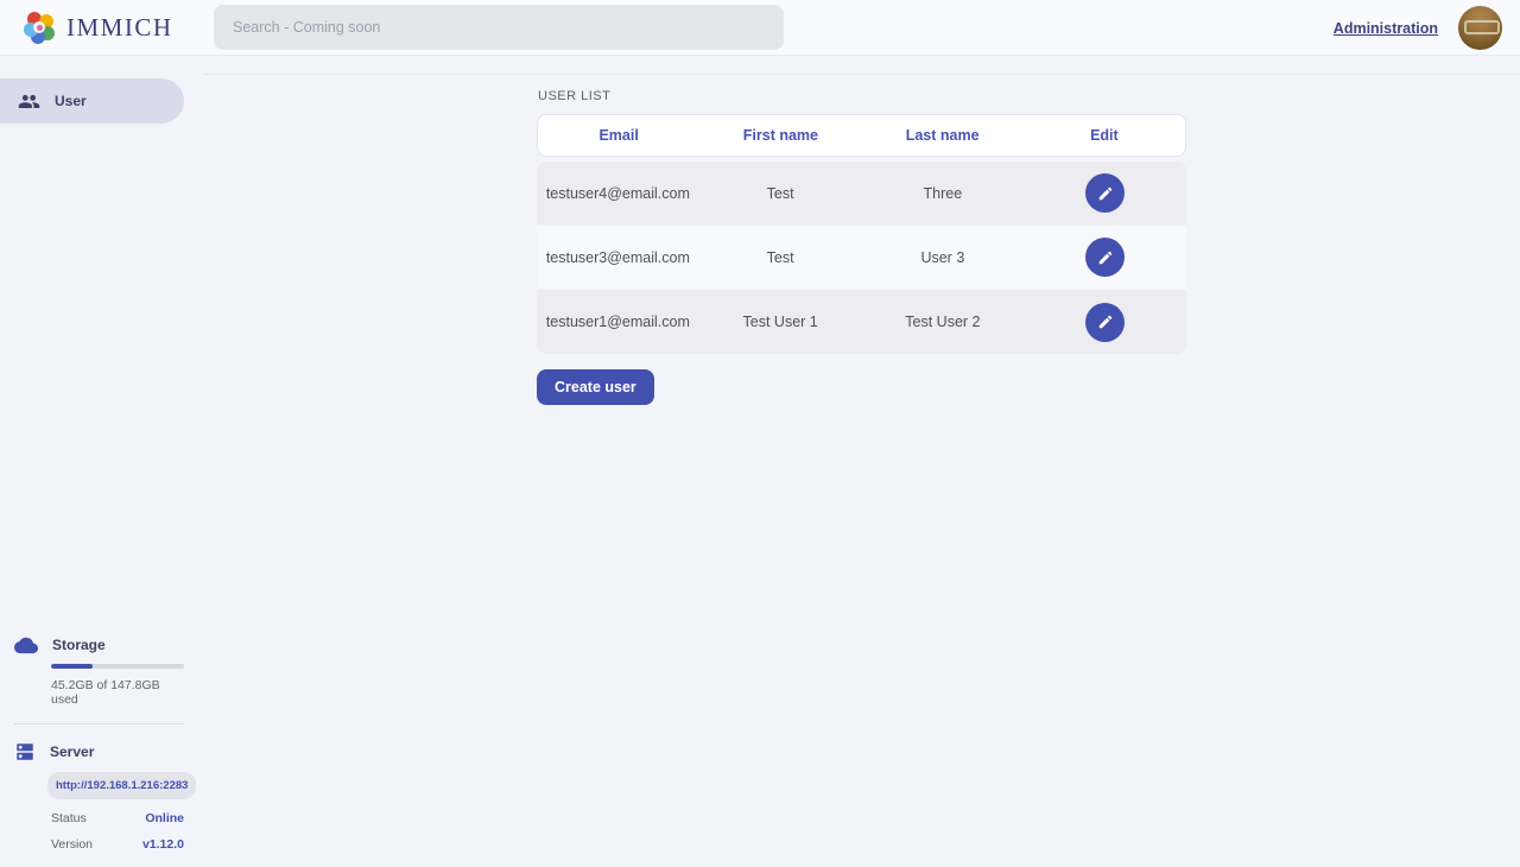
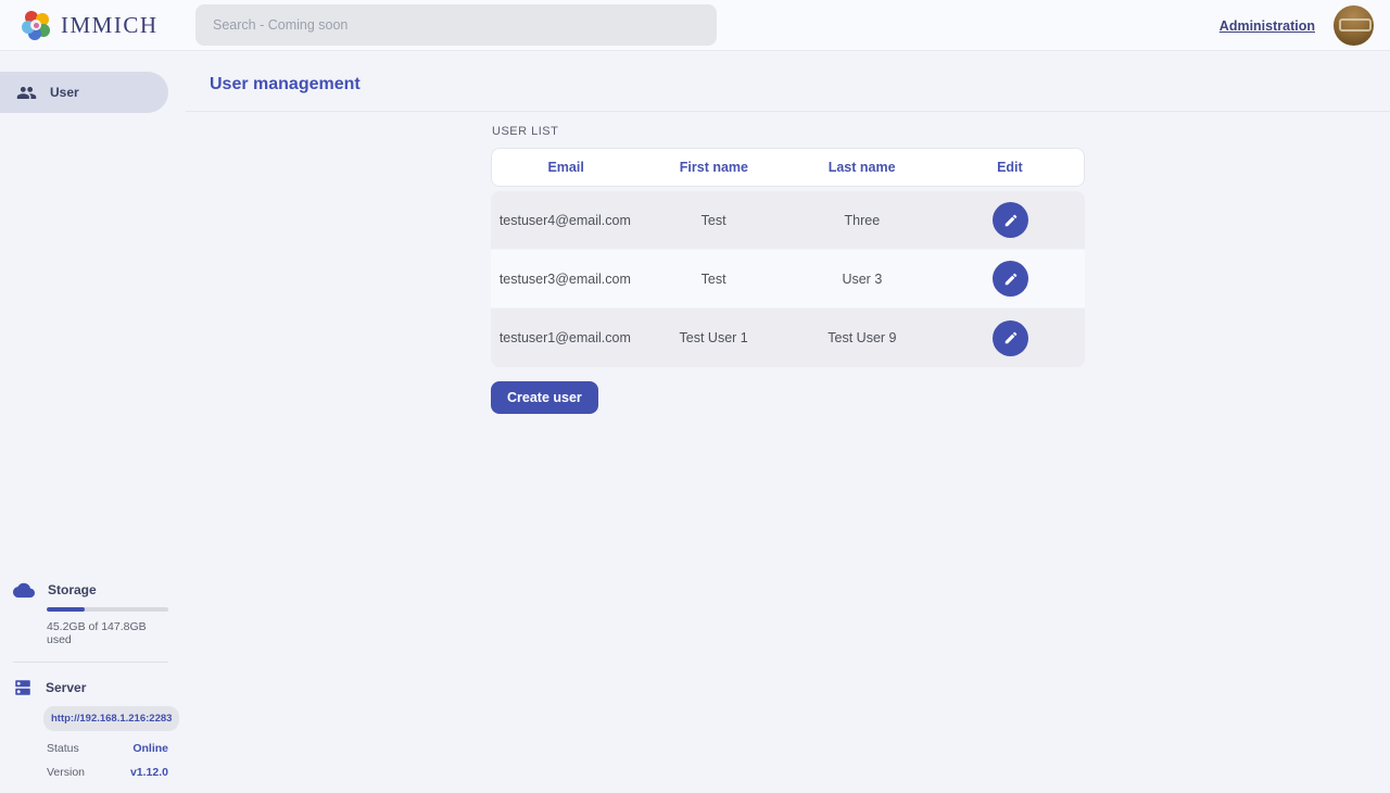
  IMMICH
  Search - Coming soon
  Administration
  User
  Storage
  45.2GB of 147.8GB used
  Server
  http://192.168.1.216:2283
  Status
  Online
  Version
  v1.12.0
+ User management
  USER LIST
  Email
  First name
  Last name
  Edit
  testuser4@email.com
  Test
  Three
  testuser3@email.com
  Test
  User 3
  testuser1@email.com
  Test User 1
- Test User 2
+ Test User 9
  Create user
